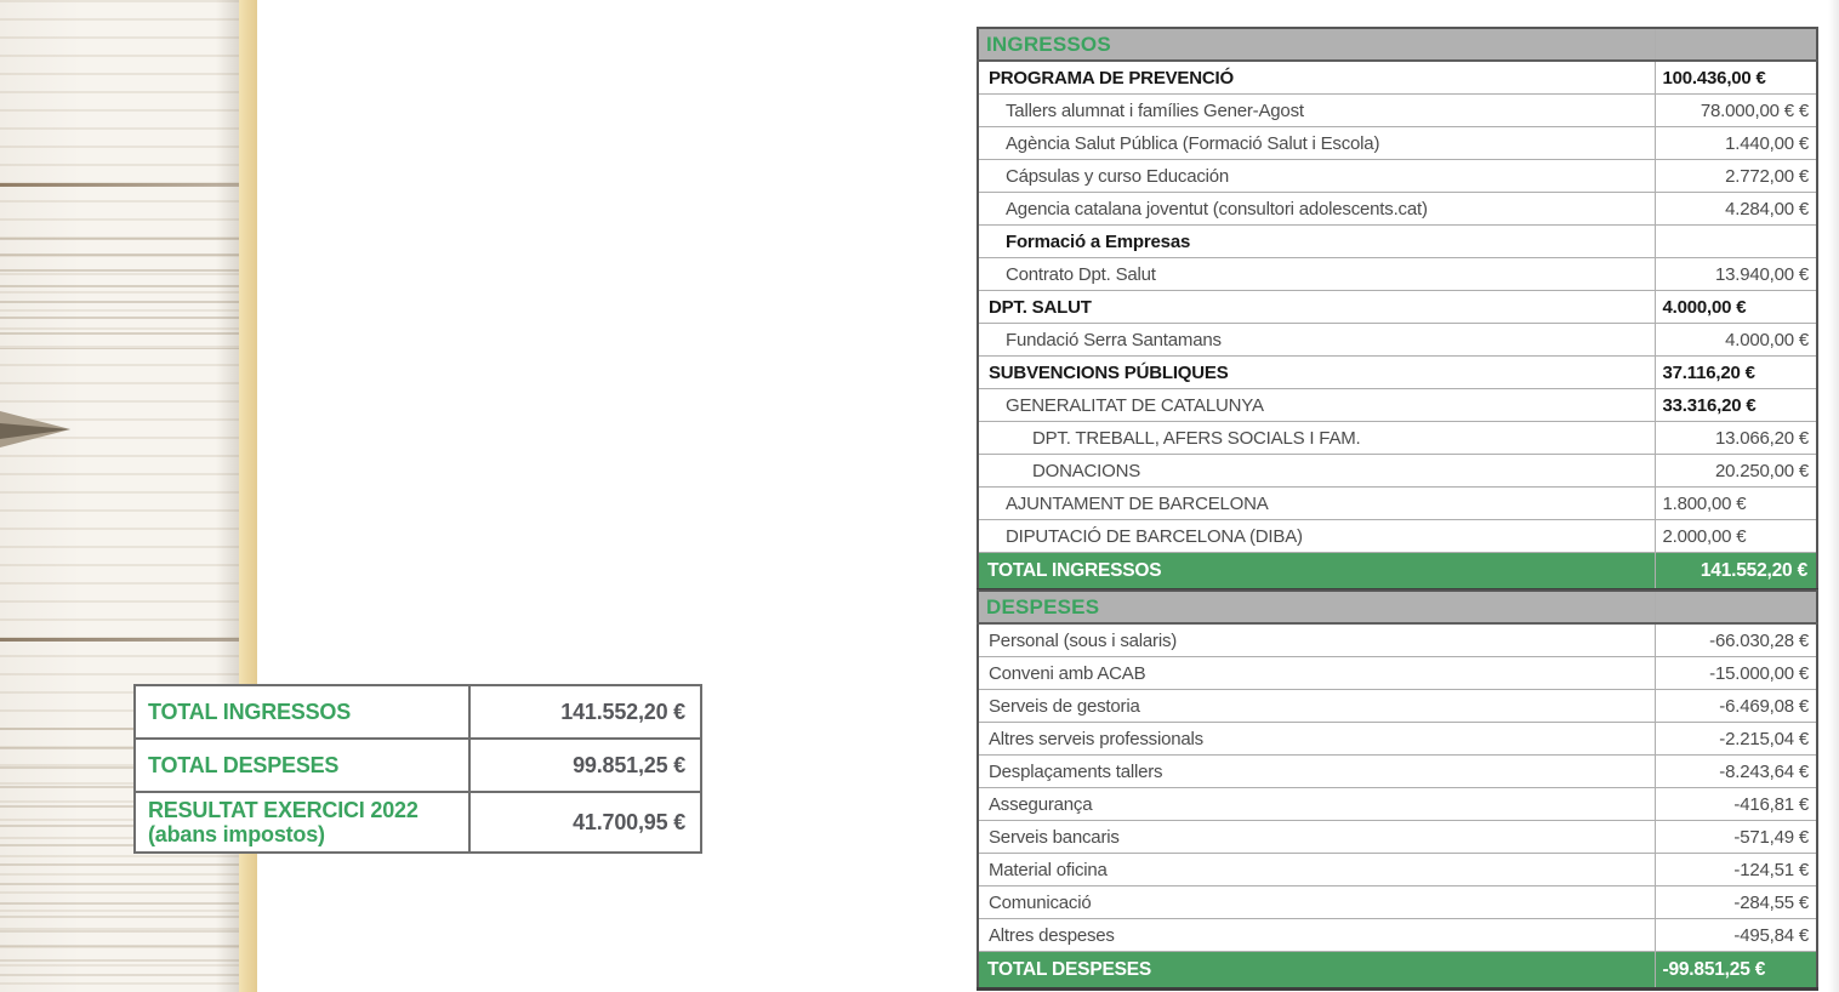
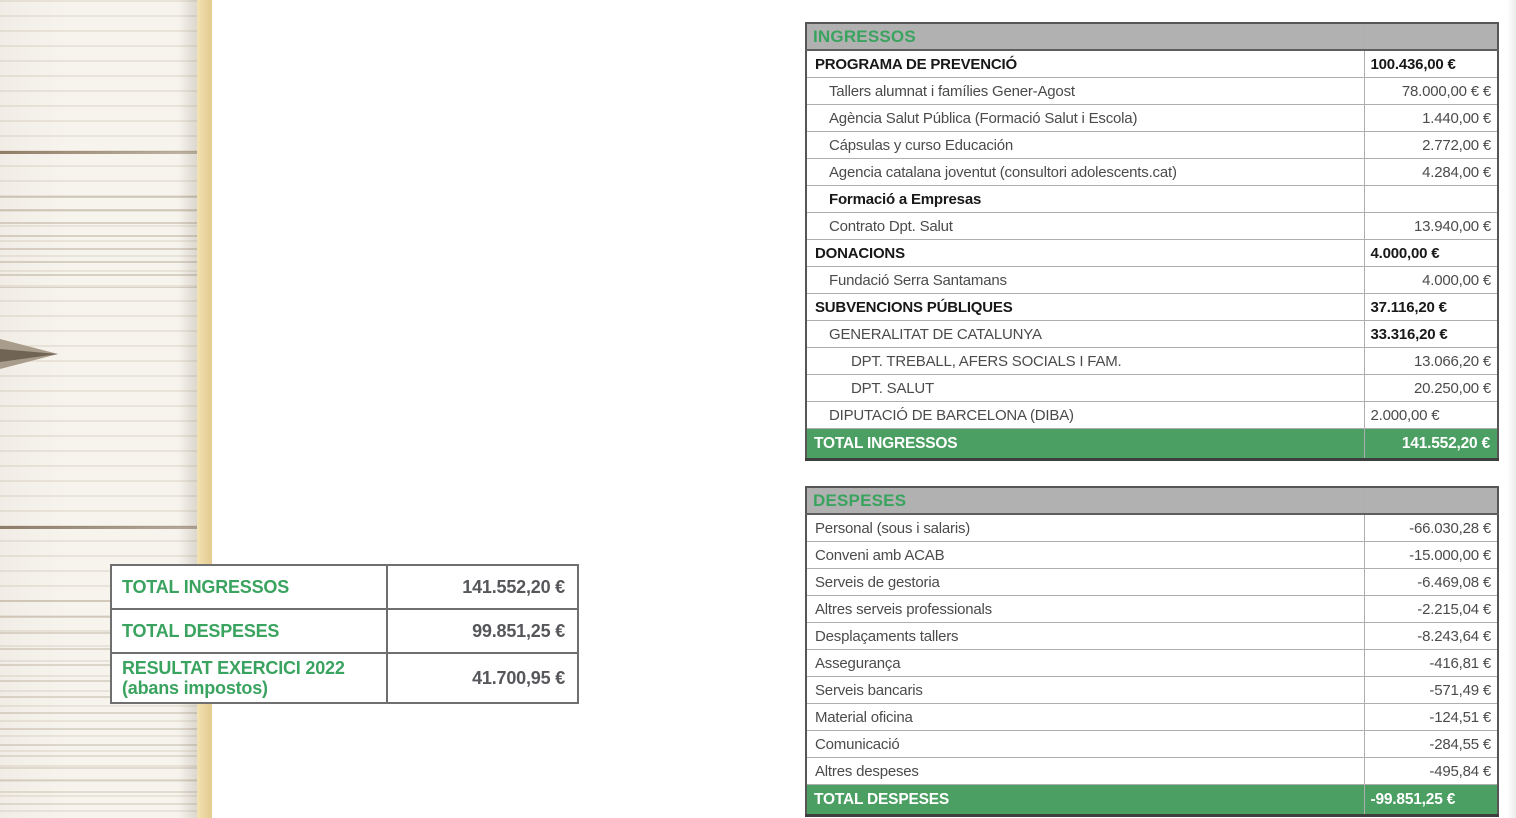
  TOTAL INGRESSOS	141.552,20 €
  TOTAL DESPESES	99.851,25 €
  RESULTAT EXERCICI 2022 (abans impostos)	41.700,95 €
  INGRESSOS
  PROGRAMA DE PREVENCIÓ	100.436,00 €
  Tallers alumnat i famílies Gener-Agost	78.000,00 € €
  Agència Salut Pública (Formació Salut i Escola)	1.440,00 €
  Cápsulas y curso Educación	2.772,00 €
  Agencia catalana joventut (consultori adolescents.cat)	4.284,00 €
  Formació a Empresas
  Contrato Dpt. Salut	13.940,00 €
- DPT. SALUT	4.000,00 €
+ DONACIONS	4.000,00 €
  Fundació Serra Santamans	4.000,00 €
  SUBVENCIONS PÚBLIQUES	37.116,20 €
  GENERALITAT DE CATALUNYA	33.316,20 €
  DPT. TREBALL, AFERS SOCIALS I FAM.	13.066,20 €
- DONACIONS	20.250,00 €
+ DPT. SALUT	20.250,00 €
- AJUNTAMENT DE BARCELONA	1.800,00 €
  DIPUTACIÓ DE BARCELONA (DIBA)	2.000,00 €
  TOTAL INGRESSOS	141.552,20 €
  DESPESES
  Personal (sous i salaris)	-66.030,28 €
  Conveni amb ACAB	-15.000,00 €
  Serveis de gestoria	-6.469,08 €
  Altres serveis professionals	-2.215,04 €
  Desplaçaments tallers	-8.243,64 €
  Assegurança	-416,81 €
  Serveis bancaris	-571,49 €
  Material oficina	-124,51 €
  Comunicació	-284,55 €
  Altres despeses	-495,84 €
  TOTAL DESPESES	-99.851,25 €
